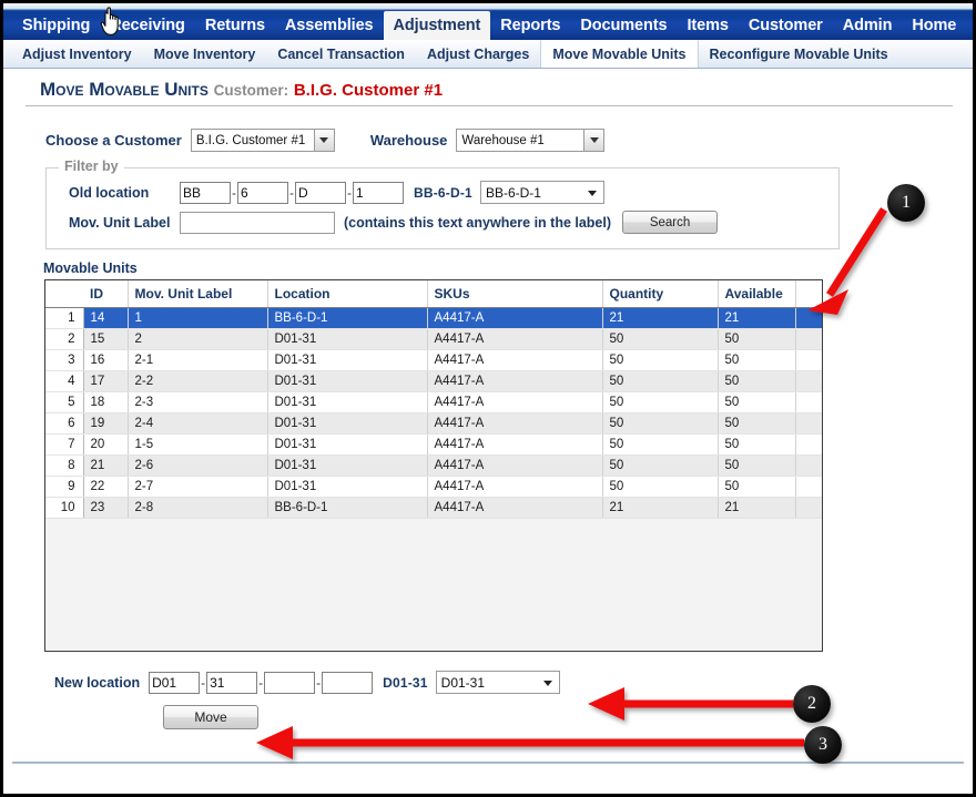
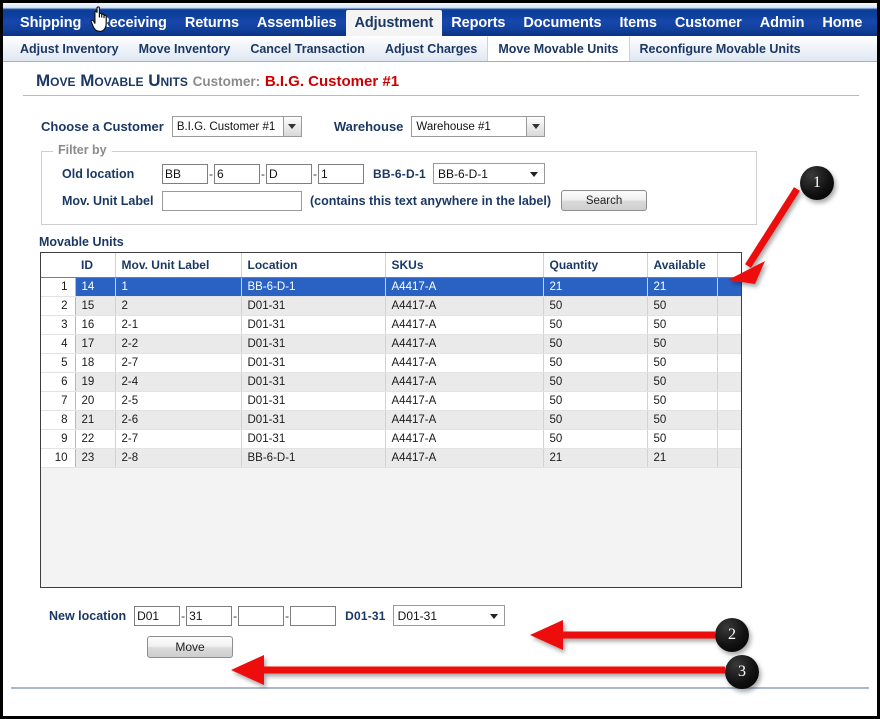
  Shipping
  eceiving
  Returns
  Assemblies
  Adjustment
  Reports
  Documents
  Items
  Customer
  Admin
  Home
  Adjust Inventory
  Move Inventory
  Cancel Transaction
  Adjust Charges
  Move Movable Units
  Reconfigure Movable Units
  Move Movable Units Customer: B.I.G. Customer #1
  Choose a Customer
  B.I.G. Customer #1
  Warehouse
  Warehouse #1
  Filter by
  Old location
  BB
  -
  6
  -
  D
  -
  1
  BB-6-D-1
  BB-6-D-1
  Mov. Unit Label
  (contains this text anywhere in the label)
  Search
  Movable Units
  	ID	Mov. Unit Label	Location	SKUs	Quantity	Available
  1	14	1	BB-6-D-1	A4417-A	21	21
  2	15	2	D01-31	A4417-A	50	50
  3	16	2-1	D01-31	A4417-A	50	50
  4	17	2-2	D01-31	A4417-A	50	50
- 5	18	2-3	D01-31	A4417-A	50	50
+ 5	18	2-7	D01-31	A4417-A	50	50
  6	19	2-4	D01-31	A4417-A	50	50
- 7	20	1-5	D01-31	A4417-A	50	50
+ 7	20	2-5	D01-31	A4417-A	50	50
  8	21	2-6	D01-31	A4417-A	50	50
  9	22	2-7	D01-31	A4417-A	50	50
  10	23	2-8	BB-6-D-1	A4417-A	21	21
  New location
  D01
  -
  31
  -
  -
  D01-31
  D01-31
  Move
  1
  2
  3
